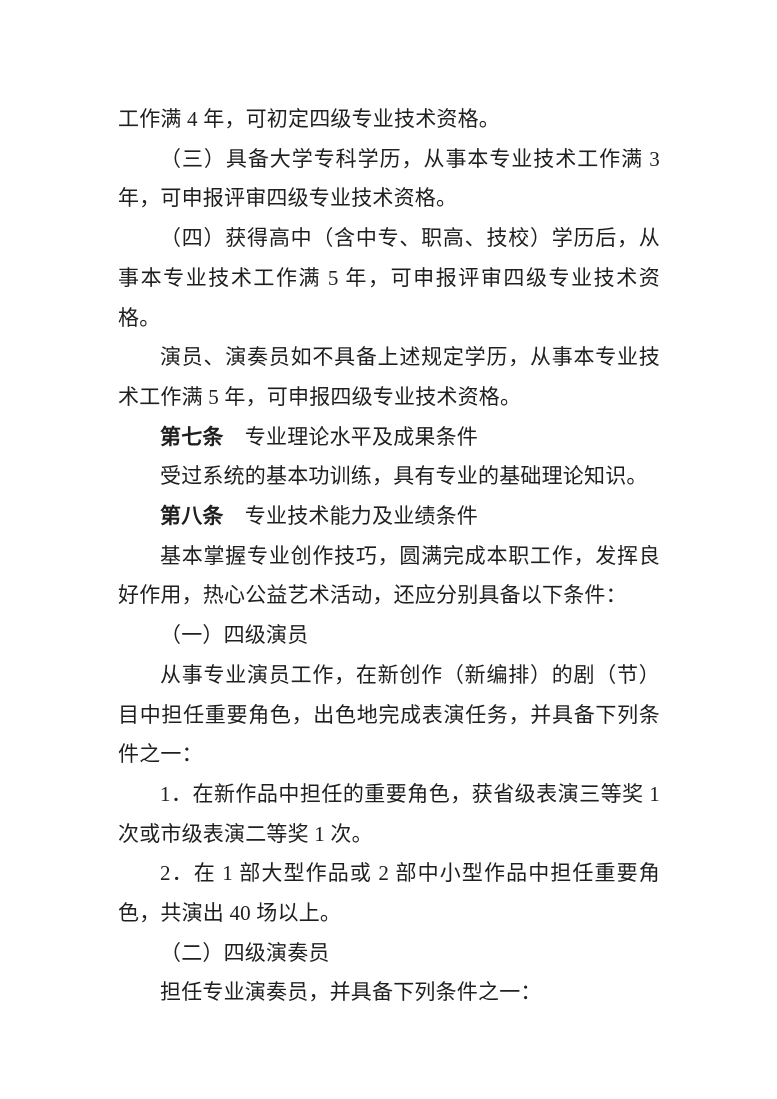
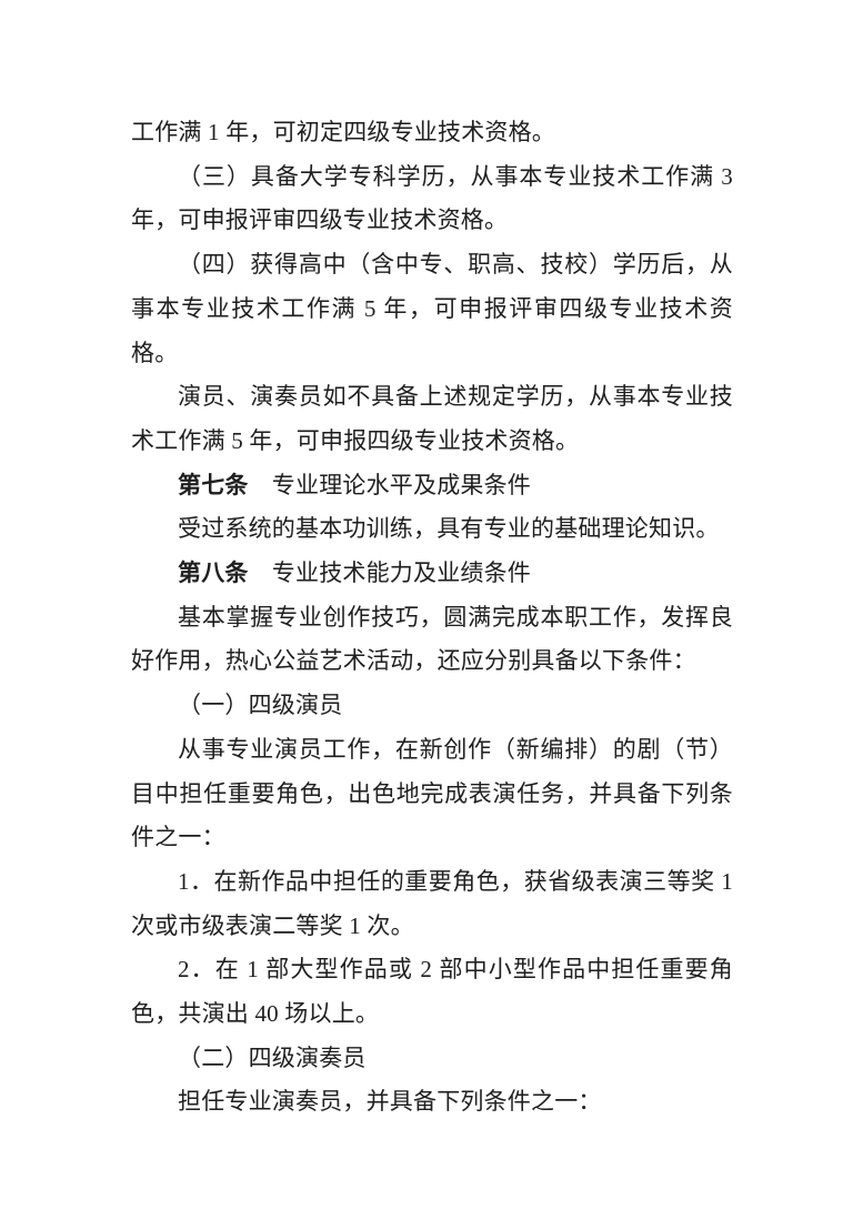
- 工作满 4 年，可初定四级专业技术资格。
+ 工作满 1 年，可初定四级专业技术资格。
  （三）具备大学专科学历，从事本专业技术工作满 3 年，可申报评审四级专业技术资格。
  （四）获得高中（含中专、职高、技校）学历后，从事本专业技术工作满 5 年，可申报评审四级专业技术资格。
  演员、演奏员如不具备上述规定学历，从事本专业技术工作满 5 年，可申报四级专业技术资格。
  第七条 专业理论水平及成果条件
  受过系统的基本功训练，具有专业的基础理论知识。
  第八条 专业技术能力及业绩条件
  基本掌握专业创作技巧，圆满完成本职工作，发挥良好作用，热心公益艺术活动，还应分别具备以下条件：
  （一）四级演员
  从事专业演员工作，在新创作（新编排）的剧（节）目中担任重要角色，出色地完成表演任务，并具备下列条件之一：
  1．在新作品中担任的重要角色，获省级表演三等奖 1 次或市级表演二等奖 1 次。
  2．在 1 部大型作品或 2 部中小型作品中担任重要角色，共演出 40 场以上。
  （二）四级演奏员
  担任专业演奏员，并具备下列条件之一：
